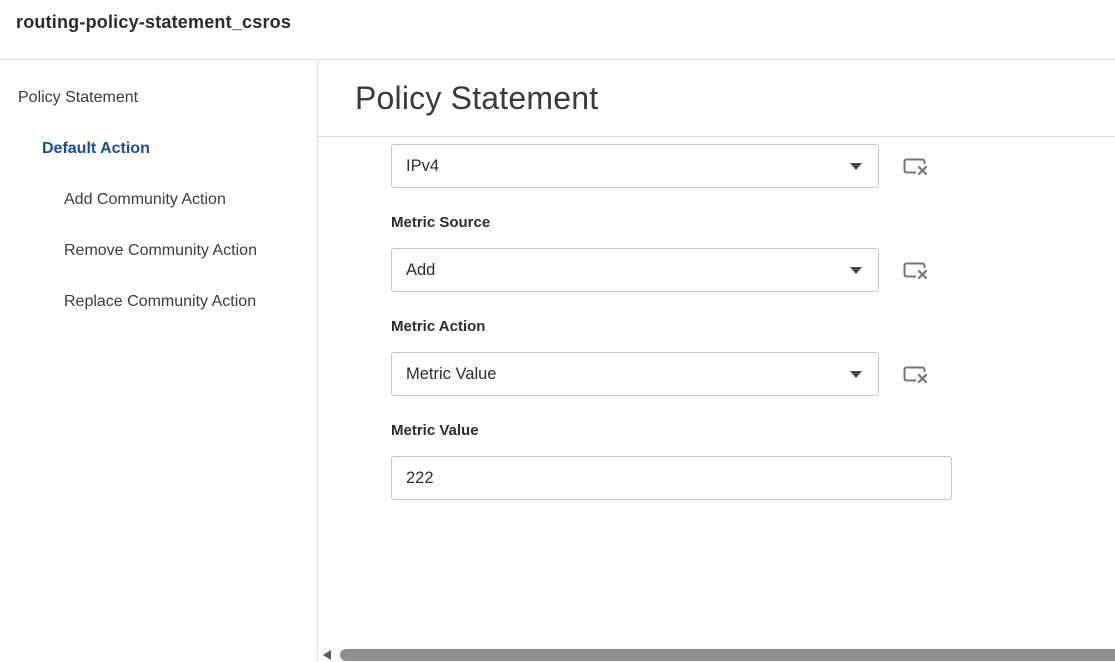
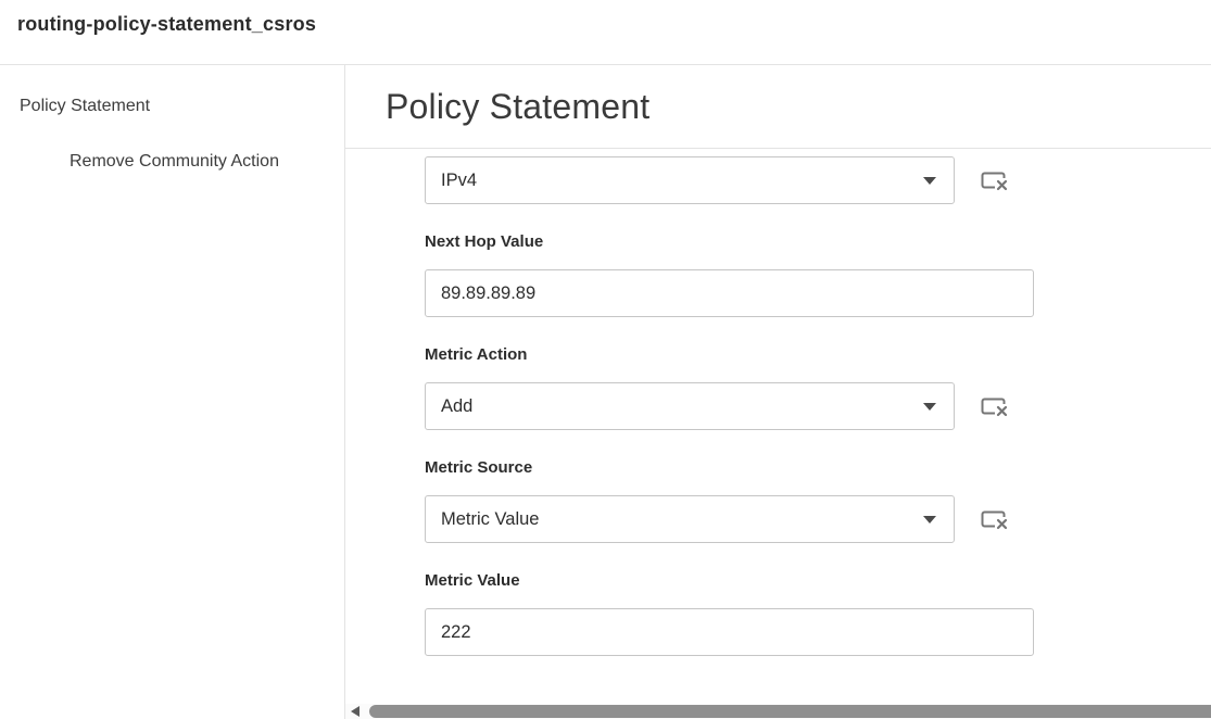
  routing-policy-statement_csros
  Policy Statement
- Default Action
- Add Community Action
  Remove Community Action
- Replace Community Action
  Policy Statement
  IPv4
+ Next Hop Value
+ 89.89.89.89
- Metric Source
+ Metric Action
  Add
- Metric Action
+ Metric Source
  Metric Value
  Metric Value
  222
